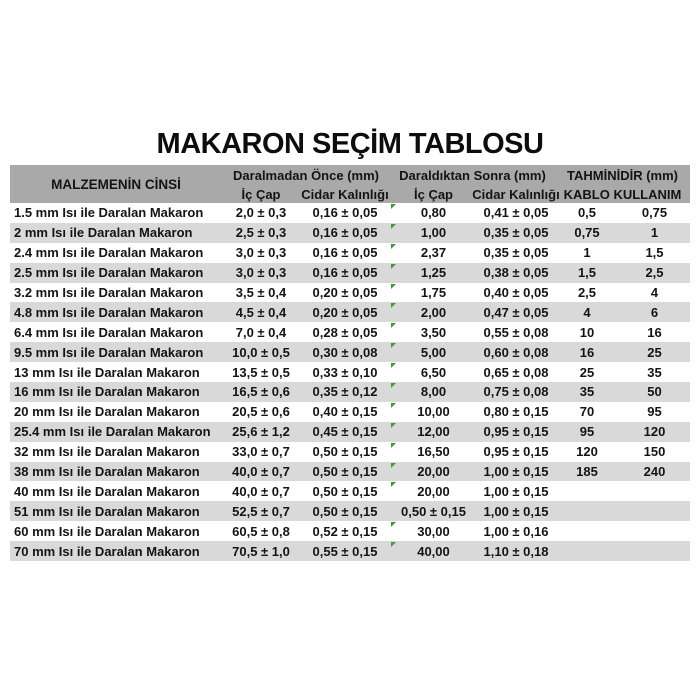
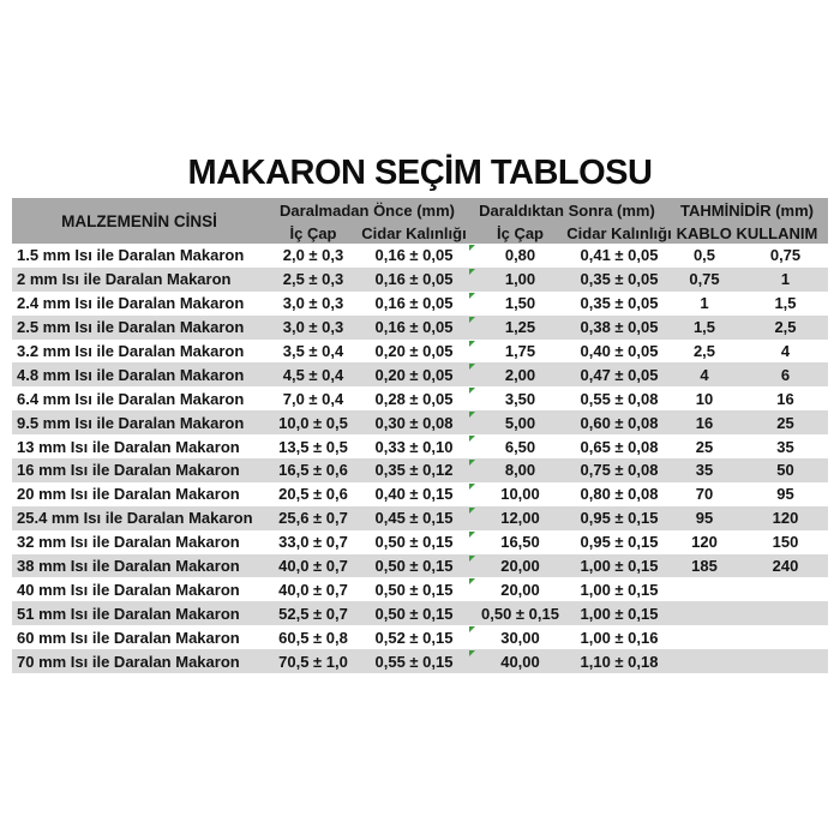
  MAKARON SEÇİM TABLOSU
  MALZEMENİN CİNSİ
  Daralmadan Önce (mm)
  Daraldıktan Sonra (mm)
  TAHMİNİDİR (mm)
  İç Çap
  Cidar Kalınlığı
  İç Çap
  Cidar Kalınlığ
  KABLO KULLANIM
  1.5 mm Isı ile Daralan Makaron
  2,0 ± 0,3
  0,16 ± 0,05
  0,80
  0,41 ± 0,05
  0,5
  0,75
  2 mm Isı ile Daralan Makaron
  2,5 ± 0,3
  0,16 ± 0,05
  1,00
  0,35 ± 0,05
  0,75
  1
  2.4 mm Isı ile Daralan Makaron
  3,0 ± 0,3
  0,16 ± 0,05
- 2,37
+ 1,50
  0,35 ± 0,05
  1
  1,5
  2.5 mm Isı ile Daralan Makaron
  3,0 ± 0,3
  0,16 ± 0,05
  1,25
  0,38 ± 0,05
  1,5
  2,5
  3.2 mm Isı ile Daralan Makaron
  3,5 ± 0,4
  0,20 ± 0,05
  1,75
  0,40 ± 0,05
  2,5
  4
  4.8 mm Isı ile Daralan Makaron
  4,5 ± 0,4
  0,20 ± 0,05
  2,00
  0,47 ± 0,05
  4
  6
  6.4 mm Isı ile Daralan Makaron
  7,0 ± 0,4
  0,28 ± 0,05
  3,50
  0,55 ± 0,08
  10
  16
  9.5 mm Isı ile Daralan Makaron
  10,0 ± 0,5
  0,30 ± 0,08
  5,00
  0,60 ± 0,08
  16
  25
  13 mm Isı ile Daralan Makaron
  13,5 ± 0,5
  0,33 ± 0,10
  6,50
  0,65 ± 0,08
  25
  35
  16 mm Isı ile Daralan Makaron
  16,5 ± 0,6
  0,35 ± 0,12
  8,00
  0,75 ± 0,08
  35
  50
  20 mm Isı ile Daralan Makaron
  20,5 ± 0,6
  0,40 ± 0,15
  10,00
- 0,80 ± 0,15
+ 0,80 ± 0,08
  70
  95
  25.4 mm Isı ile Daralan Makaron
- 25,6 ± 1,2
+ 25,6 ± 0,7
  0,45 ± 0,15
  12,00
  0,95 ± 0,15
  95
  120
  32 mm Isı ile Daralan Makaron
  33,0 ± 0,7
  0,50 ± 0,15
  16,50
  0,95 ± 0,15
  120
  150
  38 mm Isı ile Daralan Makaron
  40,0 ± 0,7
  0,50 ± 0,15
  20,00
  1,00 ± 0,15
  185
  240
  40 mm Isı ile Daralan Makaron
  40,0 ± 0,7
  0,50 ± 0,15
  20,00
  1,00 ± 0,15
  51 mm Isı ile Daralan Makaron
  52,5 ± 0,7
  0,50 ± 0,15
  0,50 ± 0,15
  1,00 ± 0,15
  60 mm Isı ile Daralan Makaron
  60,5 ± 0,8
  0,52 ± 0,15
  30,00
  1,00 ± 0,16
  70 mm Isı ile Daralan Makaron
  70,5 ± 1,0
  0,55 ± 0,15
  40,00
  1,10 ± 0,18
